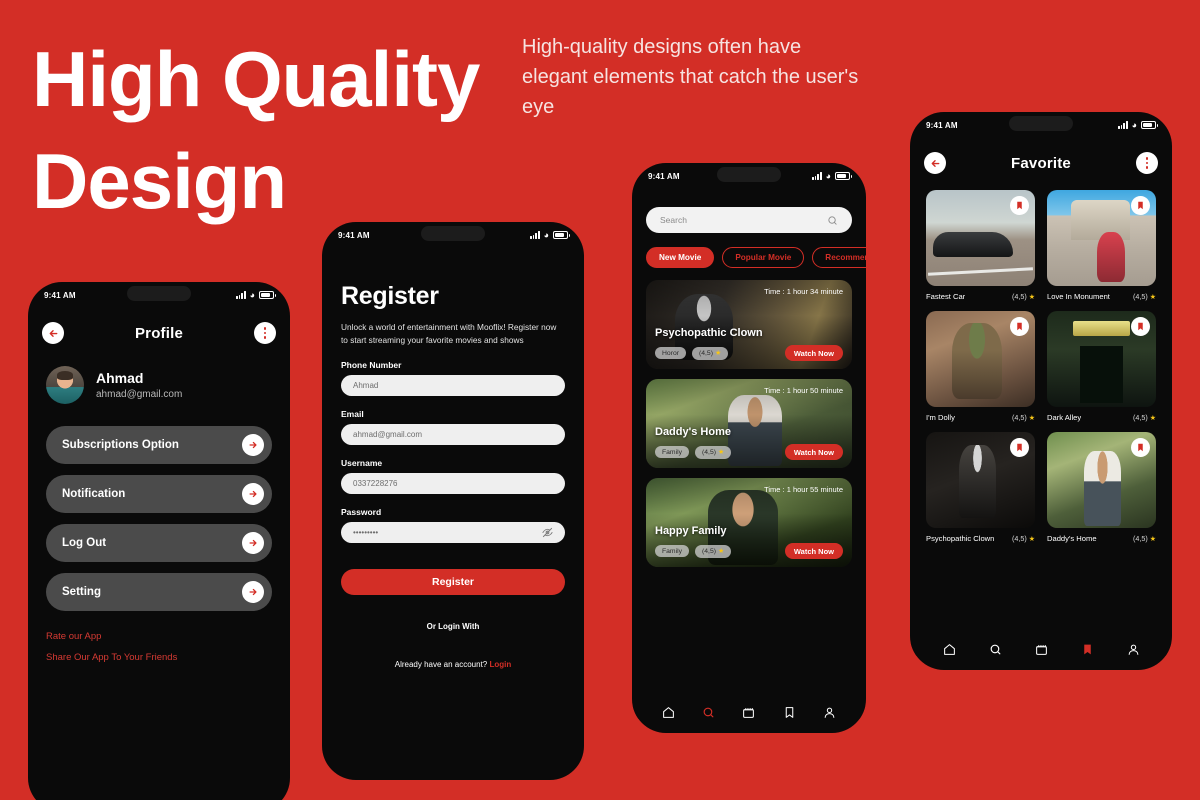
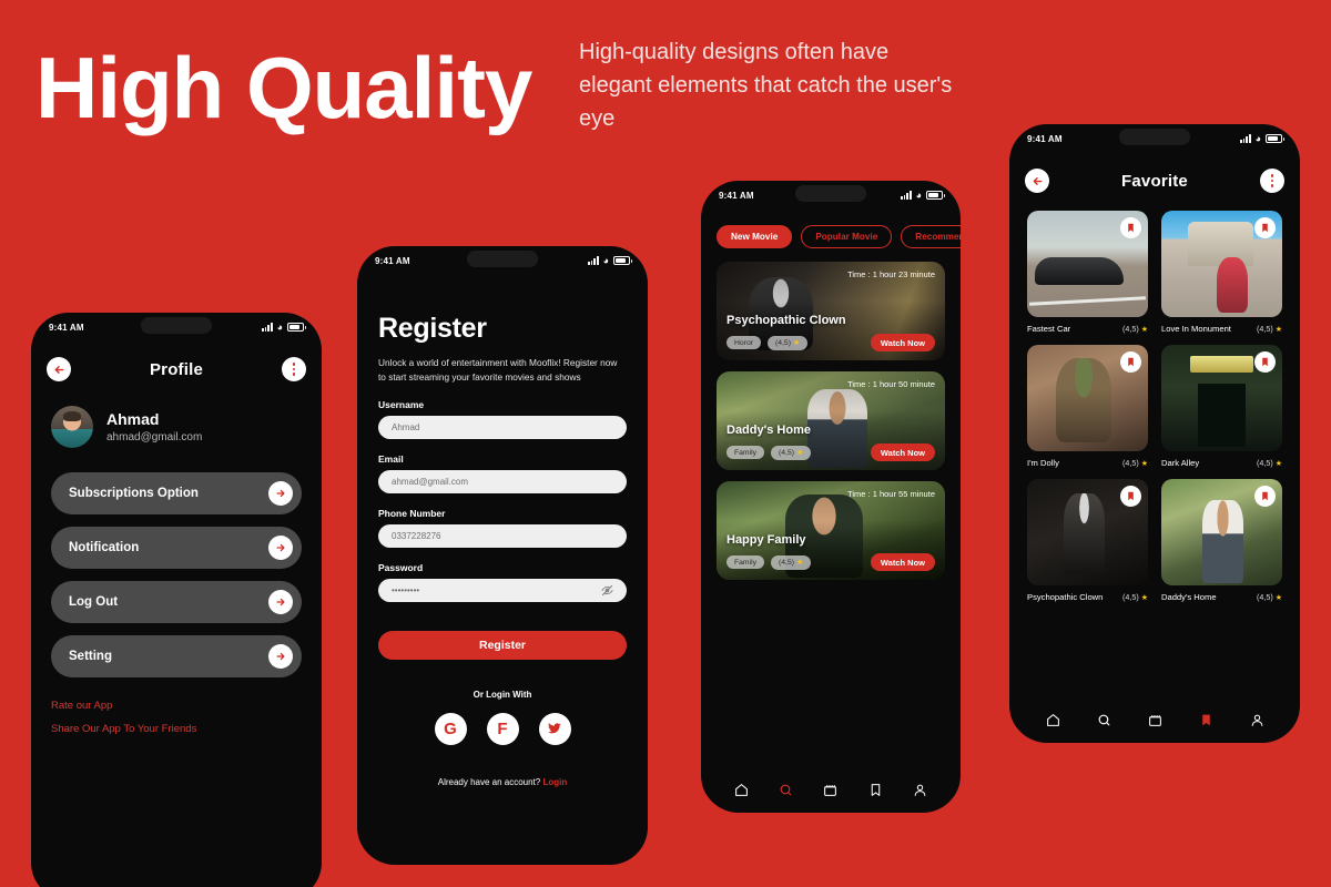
  High Quality
- Design
  High-quality designs often have elegant elements that catch the user's eye
  9:41 AM
  ◕
  Profile
  Ahmad
  ahmad@gmail.com
  Subscriptions Option
  Notification
  Log Out
  Setting
  Rate our App
  Share Our App To Your Friends
  9:41 AM
  ◕
  Register
  Unlock a world of entertainment with Mooflix! Register now to start streaming your favorite movies and shows
- Phone Number
+ Username
  Ahmad
  Email
  ahmad@gmail.com
- Username
+ Phone Number
  0337228276
  Password
  •••••••••
  Register
  Or Login With
+ G
+ F
  Already have an account? Login
  9:41 AM
  ◕
- Search
  New Movie
  Popular Movie
- Time : 1 hour 34 minute
+ Time : 1 hour 23 minute
  Psychopathic Clown
  Watch Now
  Time : 1 hour 50 minute
  Daddy's Home
  Watch Now
  Time : 1 hour 55 minute
  Happy Family
  Watch Now
  9:41 AM
  ◕
  Favorite
  Fastest Car
  (4,5)
  Love In Monument
  (4,5)
  I'm Dolly
  (4,5)
  Dark Alley
  (4,5)
  Psychopathic Clown
  (4,5)
  Daddy's Home
  (4,5)
